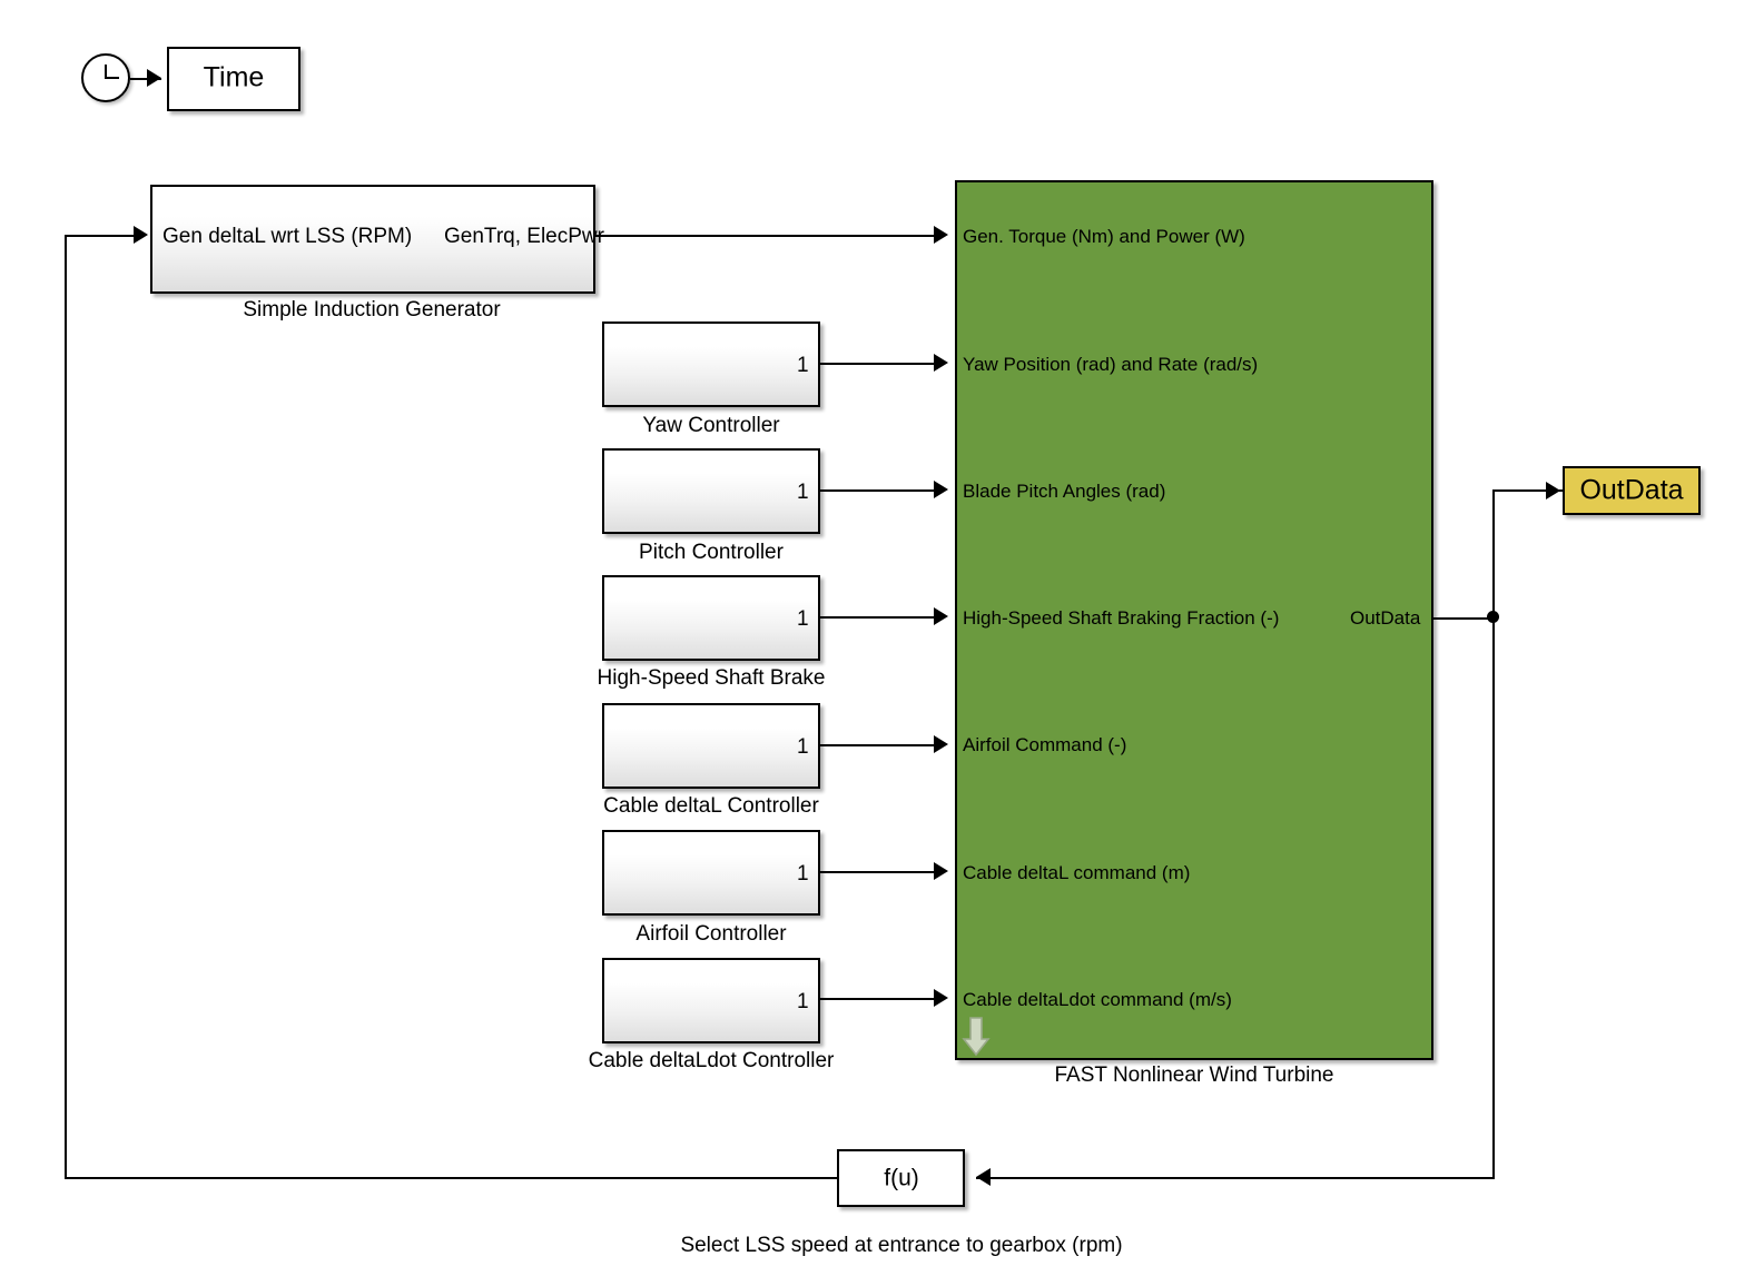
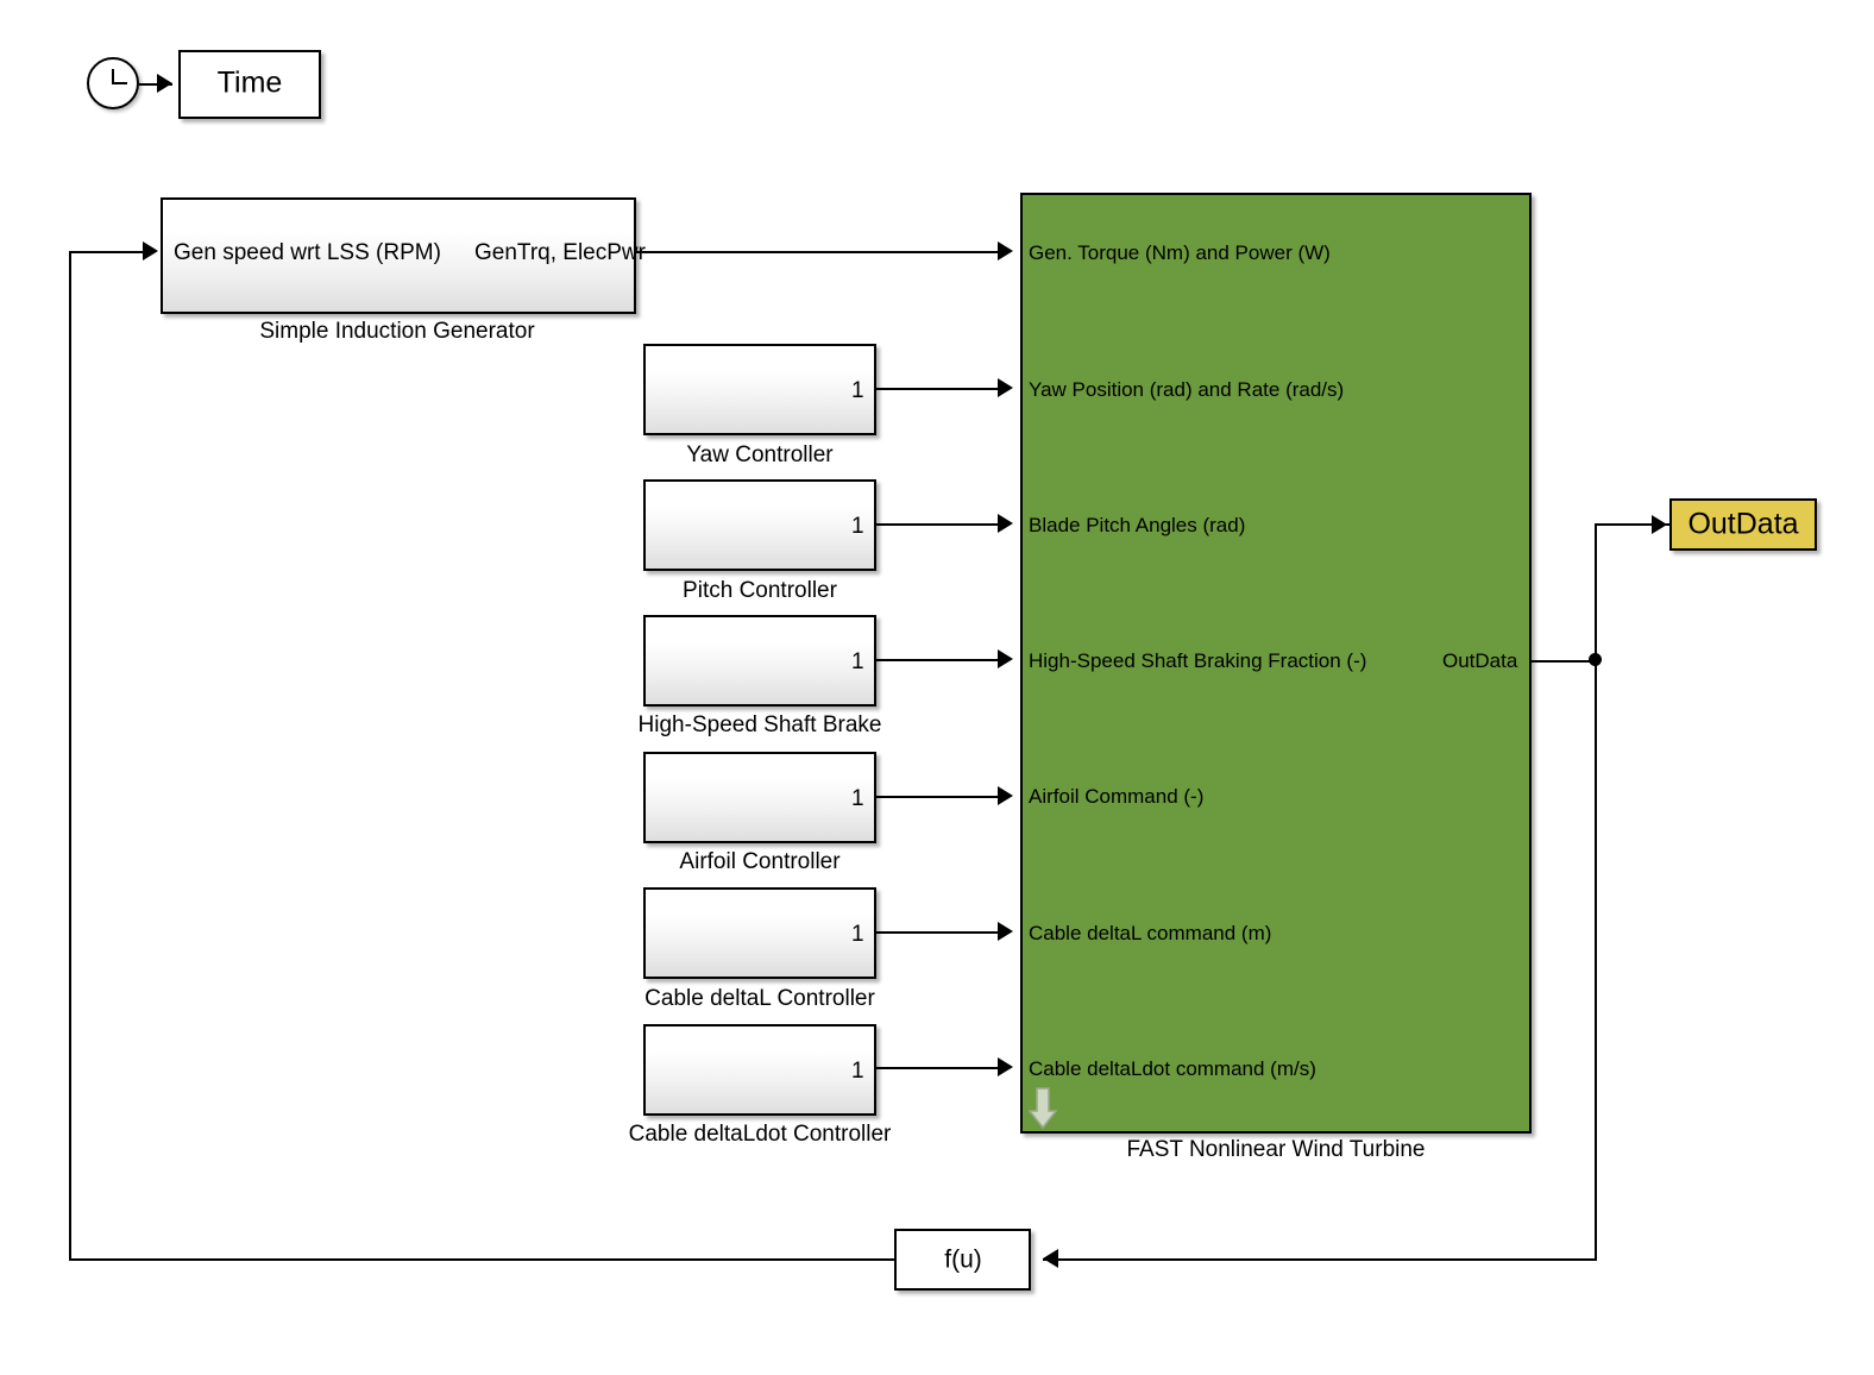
  Time
- Gen deltaL wrt LSS (RPM)
+ Gen speed wrt LSS (RPM)
  GenTrq, ElecPwr
  Simple Induction Generator
  1
  Yaw Controller
  1
  Pitch Controller
  1
  High-Speed Shaft Brake
  1
- Cable deltaL Controller
+ Airfoil Controller
  1
- Airfoil Controller
+ Cable deltaL Controller
  1
  Cable deltaLdot Controller
  Gen. Torque (Nm) and Power (W)
  Yaw Position (rad) and Rate (rad/s)
  Blade Pitch Angles (rad)
  High-Speed Shaft Braking Fraction (-)
  Airfoil Command (-)
  Cable deltaL command (m)
  Cable deltaLdot command (m/s)
  OutData
  FAST Nonlinear Wind Turbine
  OutData
  f(u)
- Select LSS speed at entrance to gearbox (rpm)
